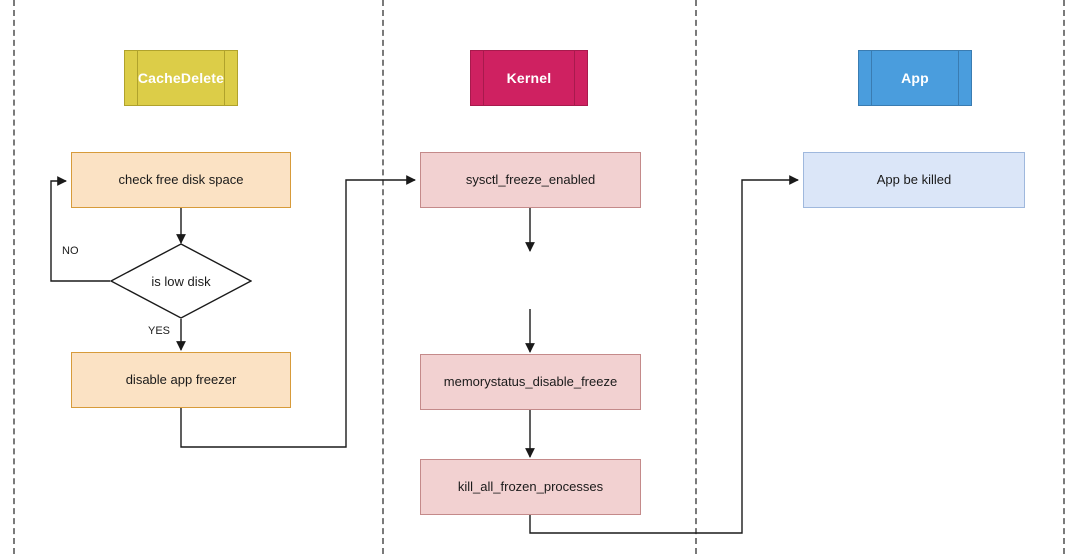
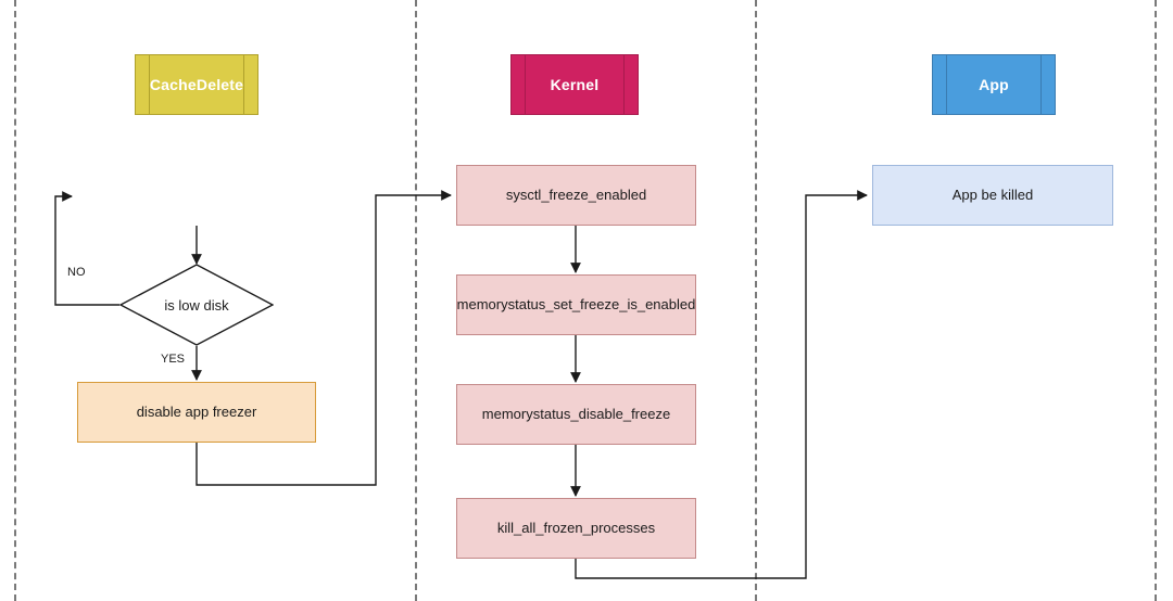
  CacheDelete
  Kernel
  App
- check free disk space
  is low disk
  disable app freezer
  NO
  YES
  sysctl_freeze_enabled
+ memorystatus_set_freeze_is_enabled
  memorystatus_disable_freeze
  kill_all_frozen_processes
  App be killed
